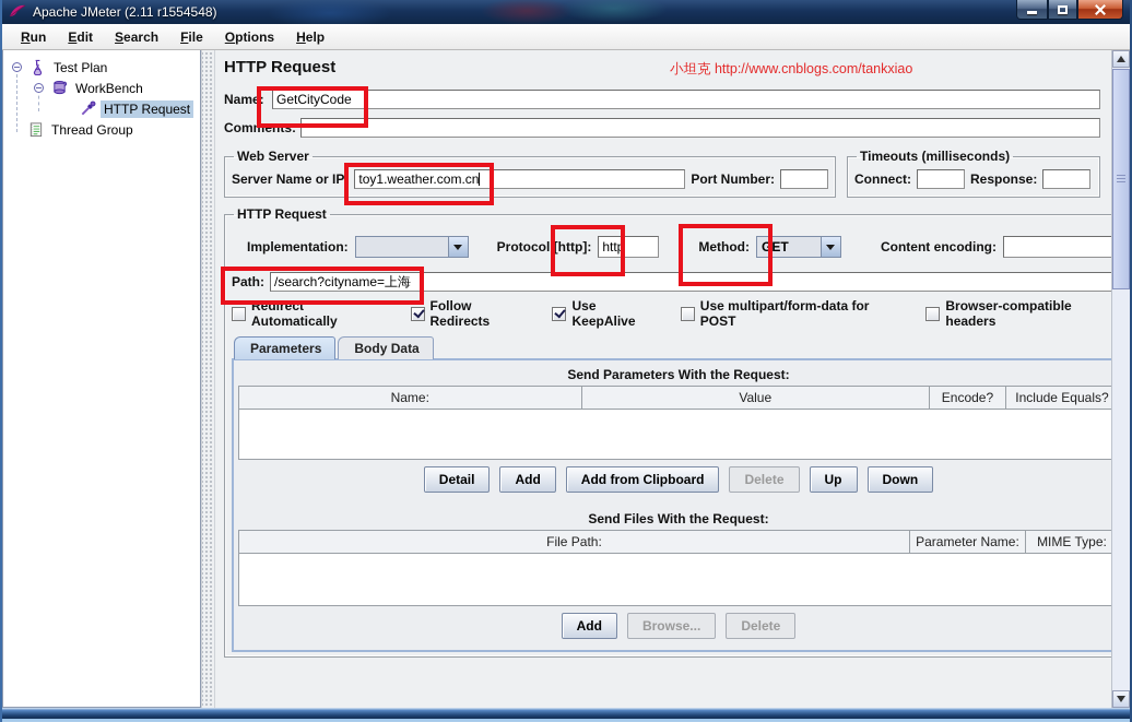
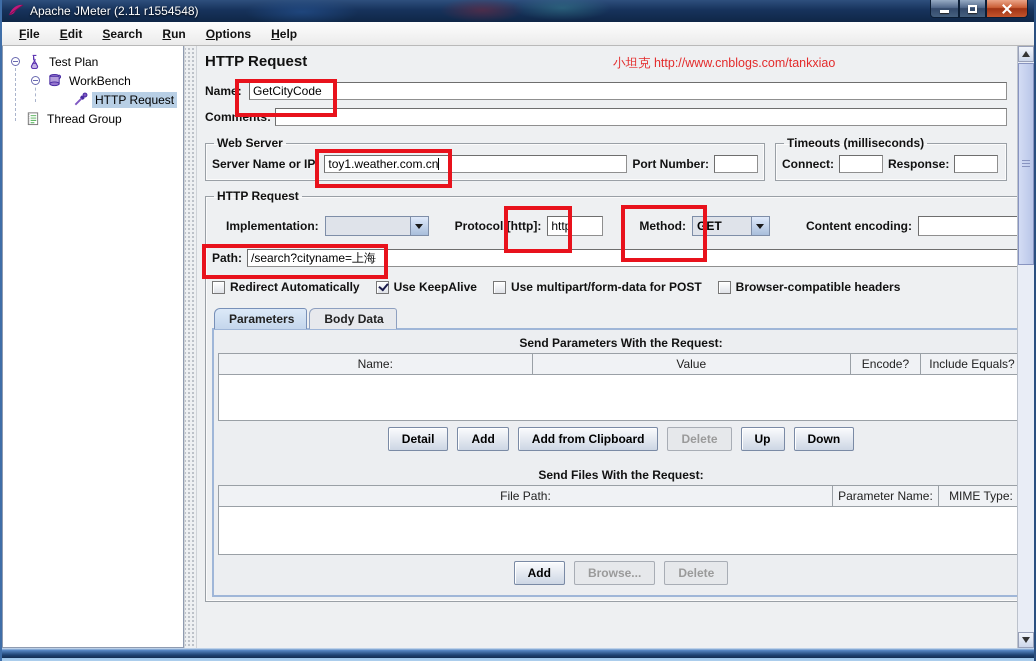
  Apache JMeter (2.11 r1554548)
- Run
+ File
  Edit
  Search
- File
+ Run
  Options
  Help
  Test Plan
  WorkBench
  HTTP Request
  Thread Group
  HTTP Request
  小坦克 http://www.cnblogs.com/tankxiao
  Name:
  GetCityCode
  Comments:
  Web Server
  Server Name or IP:
  toy1.weather.com.cn
  Port Number:
  Timeouts (milliseconds)
  Connect:
  Response:
  HTTP Request
  Implementation:
  Protocol [http]:
  http
  Method:
  GET
  Content encoding:
  Path:
  /search?cityname=上海
  Redirect Automatically
- Follow Redirects
  Use KeepAlive
  Use multipart/form-data for POST
  Browser-compatible headers
  Parameters
  Body Data
  Send Parameters With the Request:
  Name:
  Value
  Encode?
  Include Equals?
  Detail
  Add
  Add from Clipboard
  Delete
  Up
  Down
  Send Files With the Request:
  File Path:
  Parameter Name:
  MIME Type:
  Add
  Browse...
  Delete
